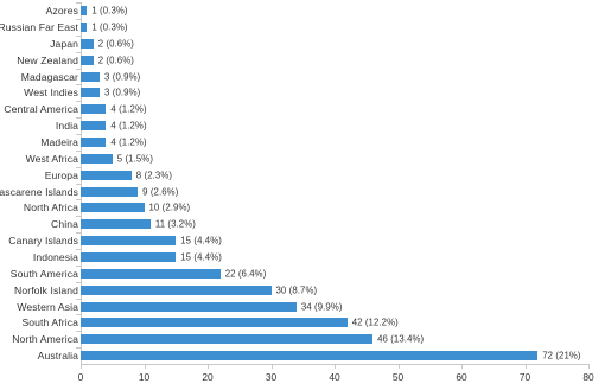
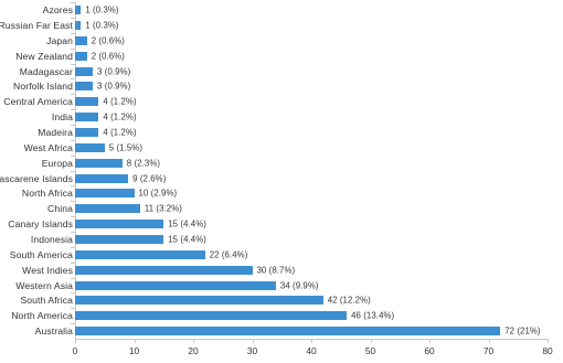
  Azores
  1 (0.3%)
  Russian Far East
  1 (0.3%)
  Japan
  2 (0.6%)
  New Zealand
  2 (0.6%)
  Madagascar
  3 (0.9%)
- West Indies
+ Norfolk Island
  3 (0.9%)
  Central America
  4 (1.2%)
  India
  4 (1.2%)
  Madeira
  4 (1.2%)
  West Africa
  5 (1.5%)
  Europa
  8 (2.3%)
  ascarene Islands
  9 (2.6%)
  North Africa
  10 (2.9%)
  China
  11 (3.2%)
  Canary Islands
  15 (4.4%)
  Indonesia
  15 (4.4%)
  South America
  22 (6.4%)
- Norfolk Island
+ West Indies
  30 (8.7%)
  Western Asia
  34 (9.9%)
  South Africa
  42 (12.2%)
  North America
  46 (13.4%)
  Australia
  72 (21%)
  0
  10
  20
  30
  40
  50
  60
  70
  80
